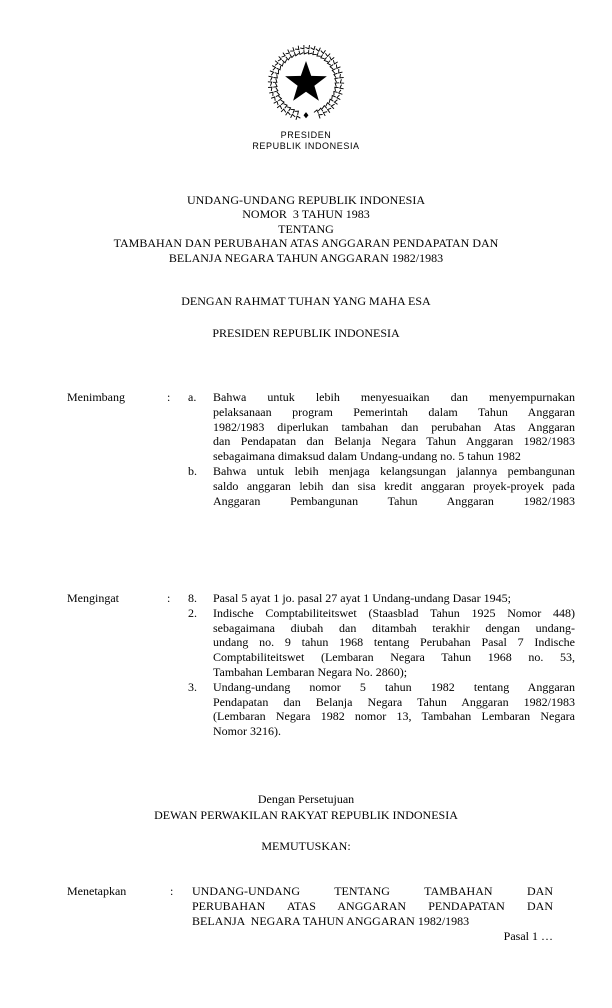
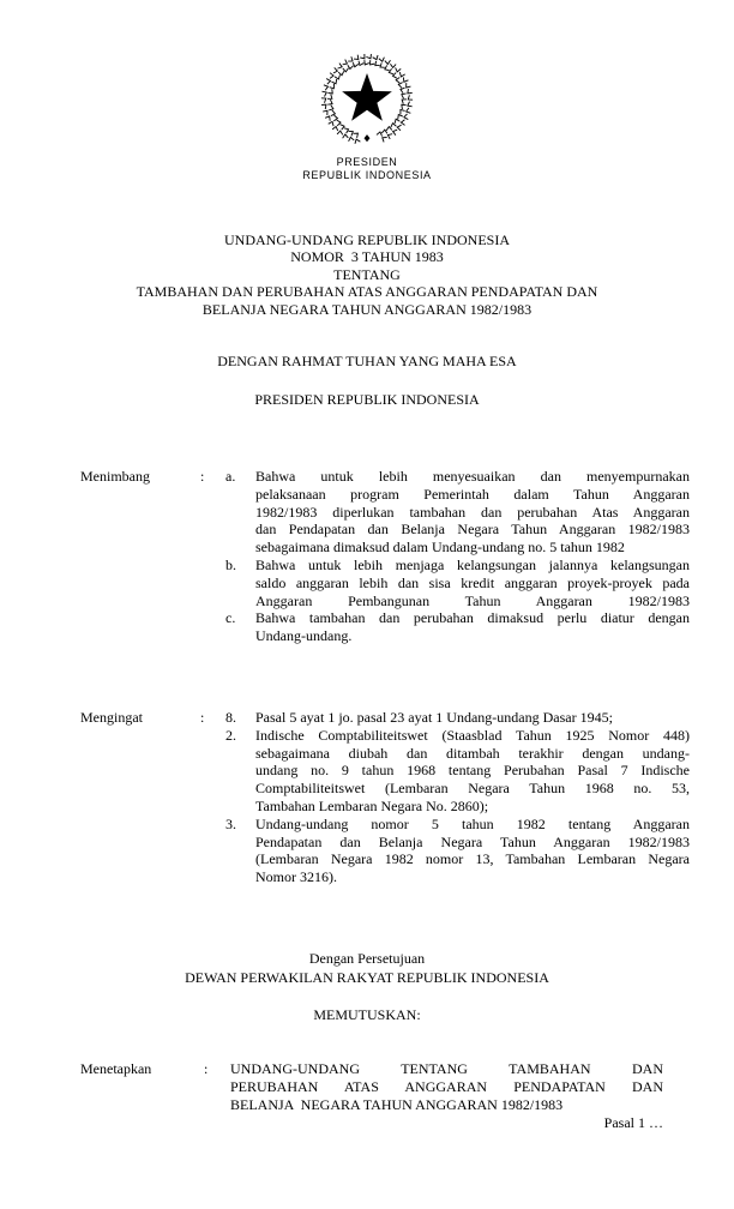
  PRESIDEN
  REPUBLIK INDONESIA
  UNDANG-UNDANG REPUBLIK INDONESIA
  NOMOR 3 TAHUN 1983
  TENTANG
  TAMBAHAN DAN PERUBAHAN ATAS ANGGARAN PENDAPATAN DAN
  BELANJA NEGARA TAHUN ANGGARAN 1982/1983
  DENGAN RAHMAT TUHAN YANG MAHA ESA
  PRESIDEN REPUBLIK INDONESIA
  Menimbang
  :
  a.
  Bahwa untuk lebih menyesuaikan dan menyempurnakan
  pelaksanaan program Pemerintah dalam Tahun Anggaran
  1982/1983 diperlukan tambahan dan perubahan Atas Anggaran
  dan Pendapatan dan Belanja Negara Tahun Anggaran 1982/1983
  sebagaimana dimaksud dalam Undang-undang no. 5 tahun 1982
  b.
- Bahwa untuk lebih menjaga kelangsungan jalannya pembangunan
+ Bahwa untuk lebih menjaga kelangsungan jalannya kelangsungan
  saldo anggaran lebih dan sisa kredit anggaran proyek-proyek pada
  Anggaran Pembangunan Tahun Anggaran 1982/1983
+ c.
+ Bahwa tambahan dan perubahan dimaksud perlu diatur dengan
+ Undang-undang.
  Mengingat
  :
  8.
- Pasal 5 ayat 1 jo. pasal 27 ayat 1 Undang-undang Dasar 1945;
+ Pasal 5 ayat 1 jo. pasal 23 ayat 1 Undang-undang Dasar 1945;
  2.
  Indische Comptabiliteitswet (Staasblad Tahun 1925 Nomor 448)
  sebagaimana diubah dan ditambah terakhir dengan undang-
  undang no. 9 tahun 1968 tentang Perubahan Pasal 7 Indische
  Comptabiliteitswet (Lembaran Negara Tahun 1968 no. 53,
  Tambahan Lembaran Negara No. 2860);
  3.
  Undang-undang nomor 5 tahun 1982 tentang Anggaran
  Pendapatan dan Belanja Negara Tahun Anggaran 1982/1983
  (Lembaran Negara 1982 nomor 13, Tambahan Lembaran Negara
  Nomor 3216).
  Dengan Persetujuan
  DEWAN PERWAKILAN RAKYAT REPUBLIK INDONESIA
  MEMUTUSKAN:
  Menetapkan
  :
  UNDANG-UNDANG TENTANG TAMBAHAN DAN
  PERUBAHAN ATAS ANGGARAN PENDAPATAN DAN
  BELANJA NEGARA TAHUN ANGGARAN 1982/1983
  Pasal 1 …
